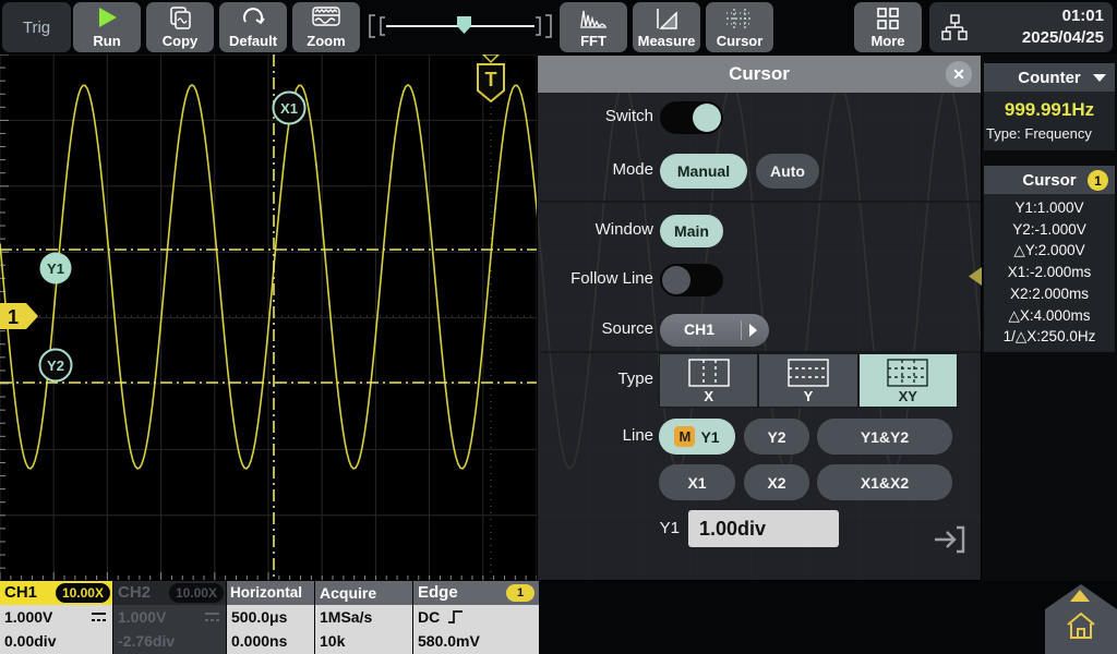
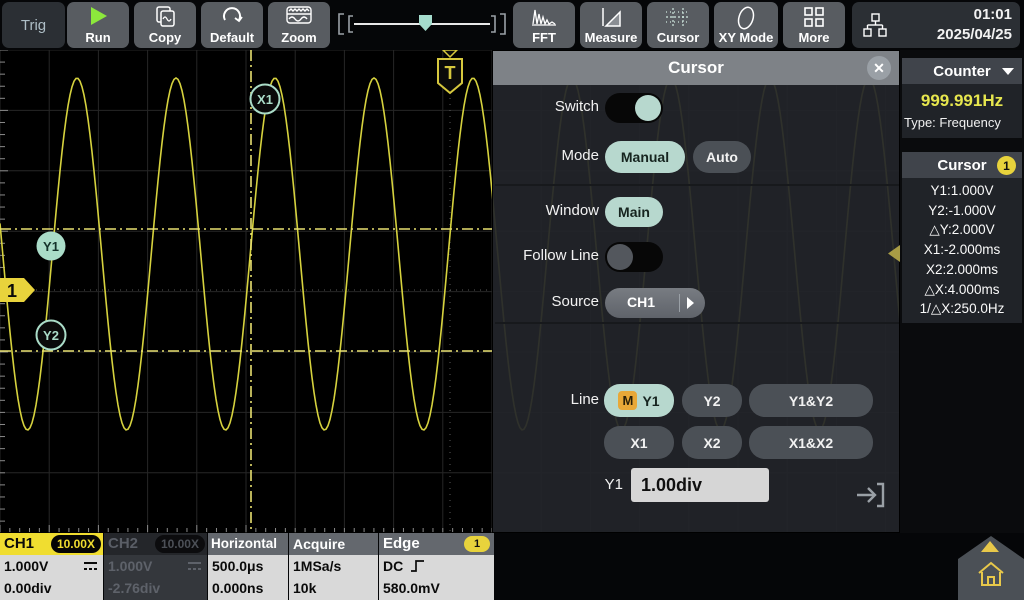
  T
  1
  X1
  Y1
  Y2
  Trig
  Run
  Copy
  Default
  Zoom
  FFT
  Measure
  Cursor
+ XY Mode
  More
  01:01
  2025/04/25
  Cursor
  ✕
  Switch
  Mode
  Manual
  Auto
  Window
  Main
  Follow Line
  Source
  CH1
- Type
- X
- Y
- XY
  Line
  M
  Y1
  Y2
  Y1&Y2
  X1
  X2
  X1&X2
  Y1
  1.00div
  Counter
  999.991Hz
  Type: Frequency
  Cursor
  1
  Y1:1.000V
  Y2:-1.000V
  △Y:2.000V
  X1:-2.000ms
  X2:2.000ms
  △X:4.000ms
  1/△X:250.0Hz
  CH1
  10.00X
  1.000V
  0.00div
  CH2
  10.00X
  1.000V
  -2.76div
  Horizontal
  500.0μs
  0.000ns
  Acquire
  1MSa/s
  10k
  Edge
  1
  DC
  580.0mV
